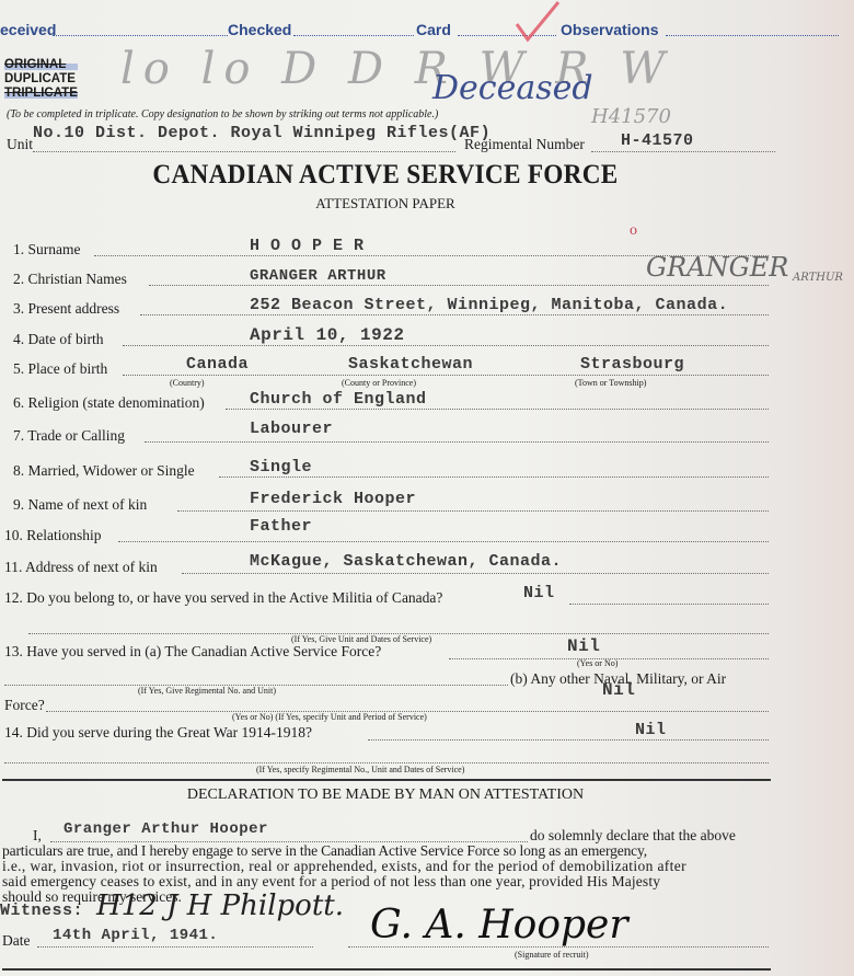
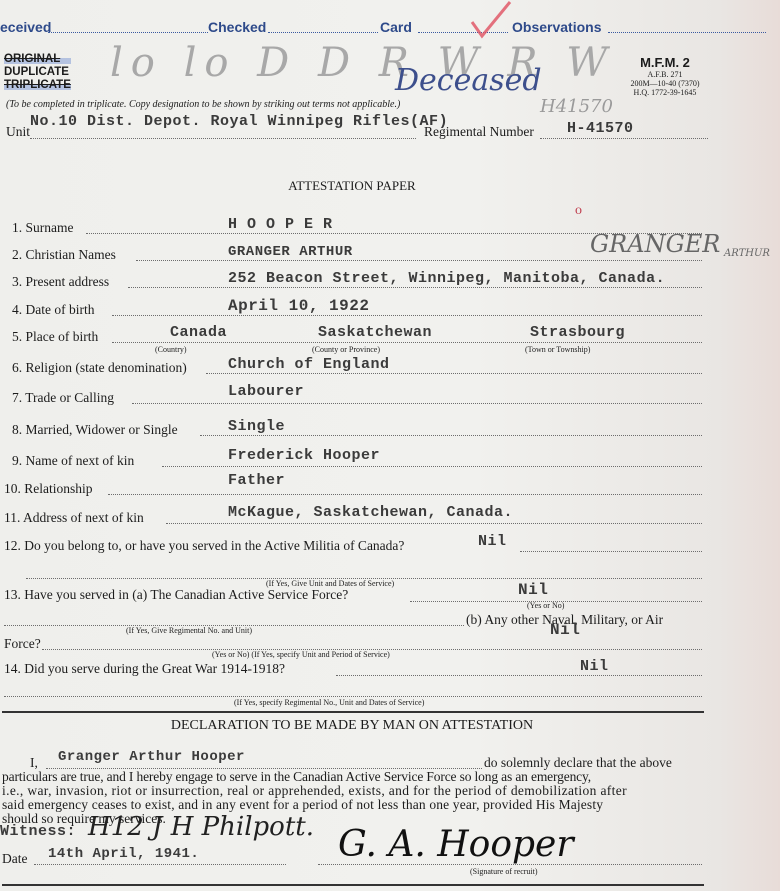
  eceived
  Checked
  Card
  Observations
  ORIGINAL
  DUPLICATE
  TRIPLICATE
  (To be completed in triplicate. Copy designation to be shown by striking out terms not applicable.)
  lo lo D D R W R W
  Deceased
  H41570
+ M.F.M. 2
+ A.F.B. 271
+ 200M—10-40 (7370)
+ H.Q. 1772-39-1645
  Unit
  No.10 Dist. Depot. Royal Winnipeg Rifles(AF)
  Regimental Number
  H-41570
- CANADIAN ACTIVE SERVICE FORCE
  ATTESTATION PAPER
  GRANGER
  ARTHUR
  o
  1. Surname
  H O O P E R
  2. Christian Names
  GRANGER ARTHUR
  3. Present address
  252 Beacon Street, Winnipeg, Manitoba, Canada.
  4. Date of birth
  April 10, 1922
  5. Place of birth
  Canada
  (Country)
  Saskatchewan
  (County or Province)
  Strasbourg
  (Town or Township)
  6. Religion (state denomination)
  Church of England
  7. Trade or Calling
  Labourer
  8. Married, Widower or Single
  Single
  9. Name of next of kin
  Frederick Hooper
  10. Relationship
  Father
  11. Address of next of kin
  McKague, Saskatchewan, Canada.
  12. Do you belong to, or have you served in the Active Militia of Canada?
  Nil
  (If Yes, Give Unit and Dates of Service)
  13. Have you served in (a) The Canadian Active Service Force?
  Nil
  (Yes or No)
  (b) Any other Naval, Military, or Air
  (If Yes, Give Regimental No. and Unit)
  Force?
  Nil
  (Yes or No) (If Yes, specify Unit and Period of Service)
  14. Did you serve during the Great War 1914-1918?
  Nil
  (If Yes, specify Regimental No., Unit and Dates of Service)
  DECLARATION TO BE MADE BY MAN ON ATTESTATION
  I,
  Granger Arthur Hooper
  do solemnly declare that the above
  particulars are true, and I hereby engage to serve in the Canadian Active Service Force so long as an emergency,
  i.e., war, invasion, riot or insurrection, real or apprehended, exists, and for the period of demobilization after
  said emergency ceases to exist, and in any event for a period of not less than one year, provided His Majesty
  should so require my services.
  Witness:
  H12 J H Philpott.
  Date
  14th April, 1941.
  G. A. Hooper
  (Signature of recruit)
